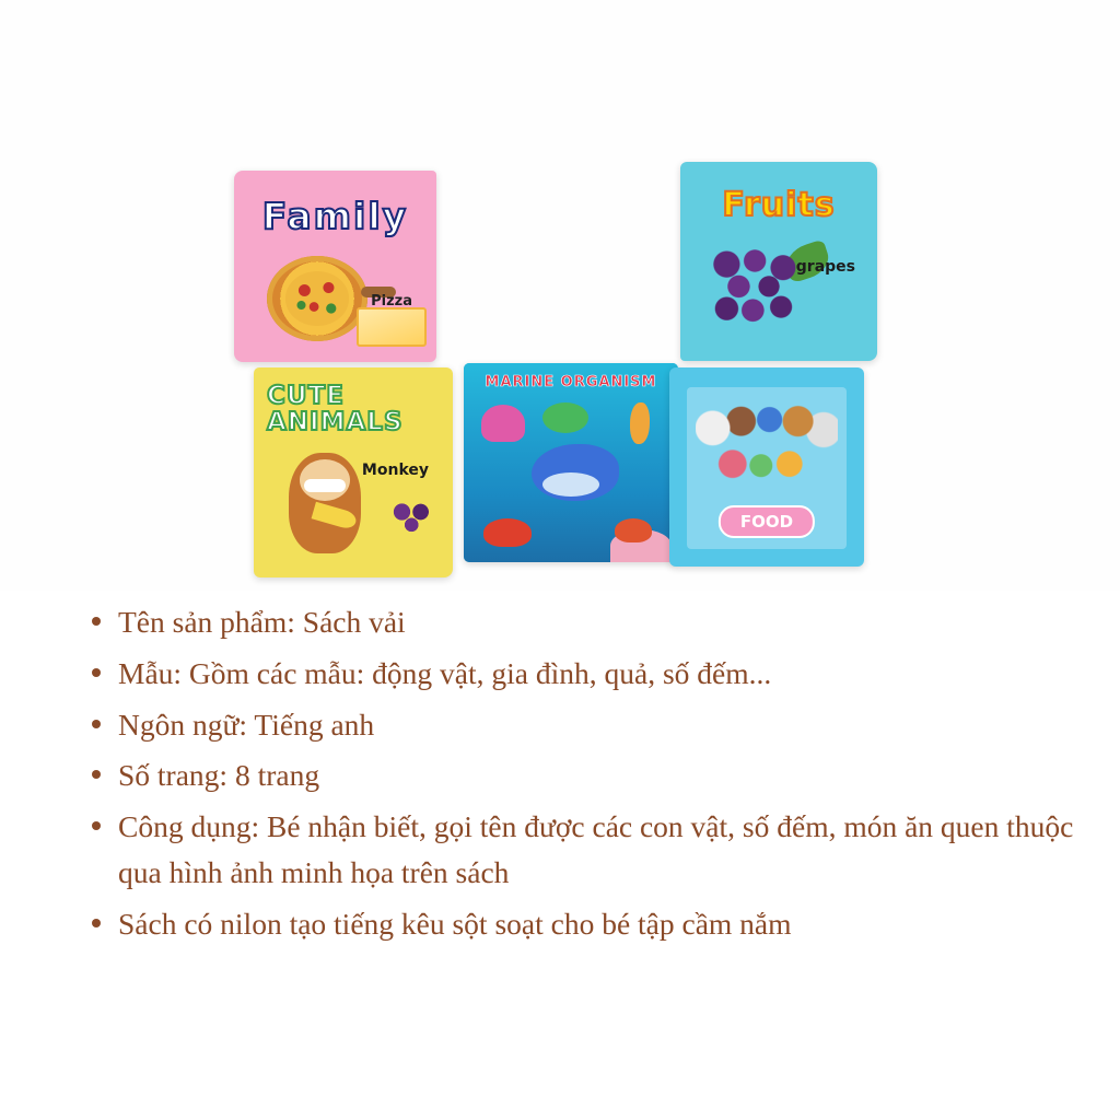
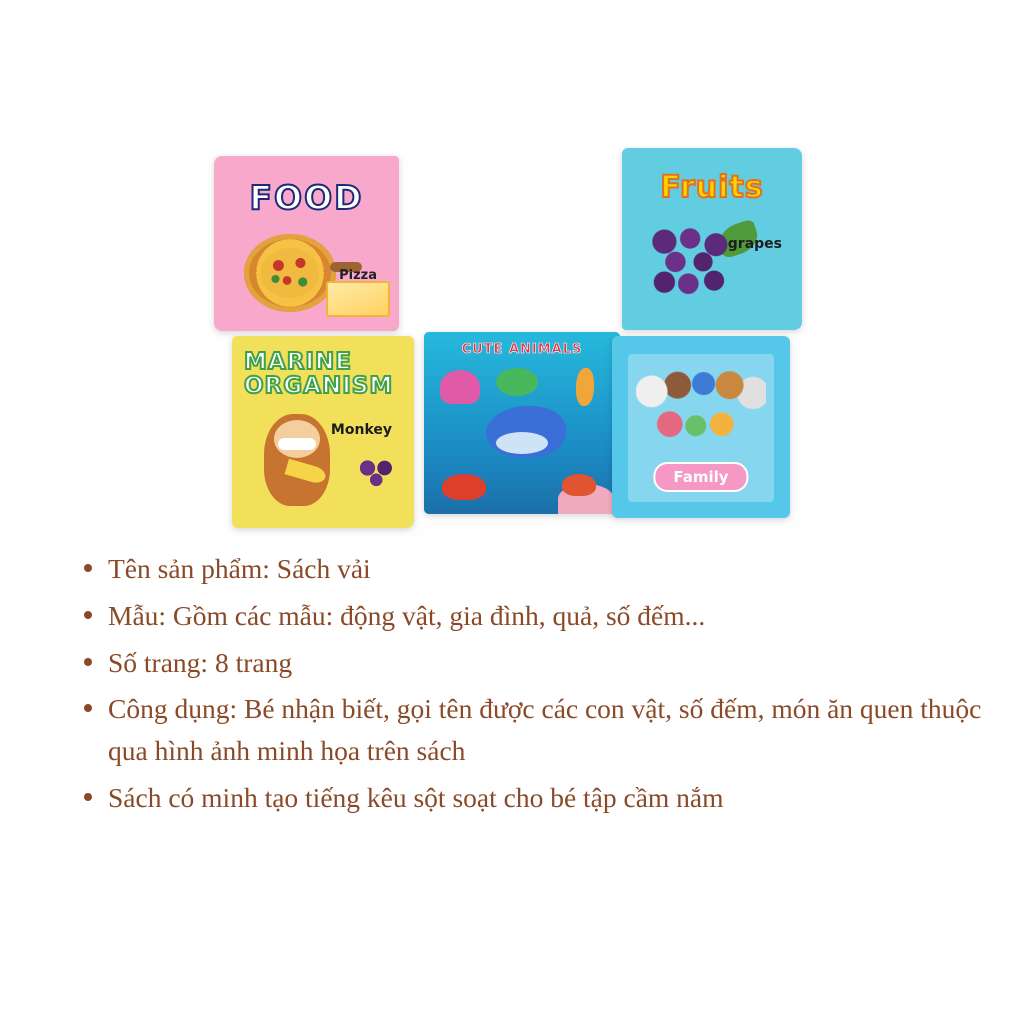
- Family
+ FOOD
  Pizza
  Fruits
  grapes
- CUTE ANIMALS
+ MARINE ORGANISM
  Monkey
- MARINE ORGANISM
+ CUTE ANIMALS
- FOOD
+ Family
  Tên sản phẩm: Sách vải
  Mẫu: Gồm các mẫu: động vật, gia đình, quả, số đếm...
- Ngôn ngữ: Tiếng anh
  Số trang: 8 trang
  Công dụng: Bé nhận biết, gọi tên được các con vật, số đếm, món ăn quen thuộc qua hình ảnh minh họa trên sách
- Sách có nilon tạo tiếng kêu sột soạt cho bé tập cầm nắm
+ Sách có minh tạo tiếng kêu sột soạt cho bé tập cầm nắm
